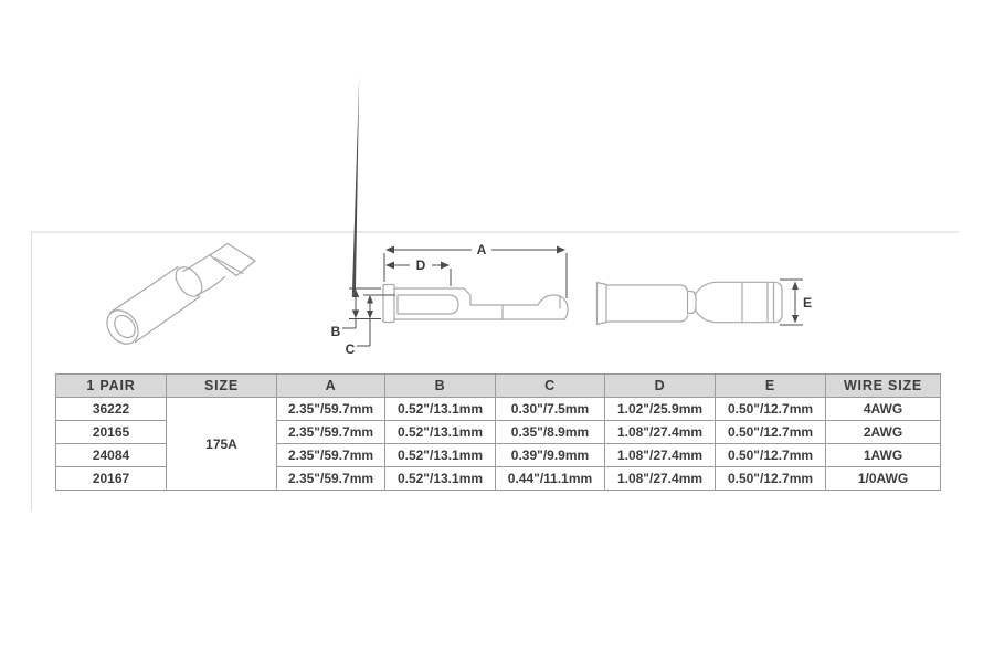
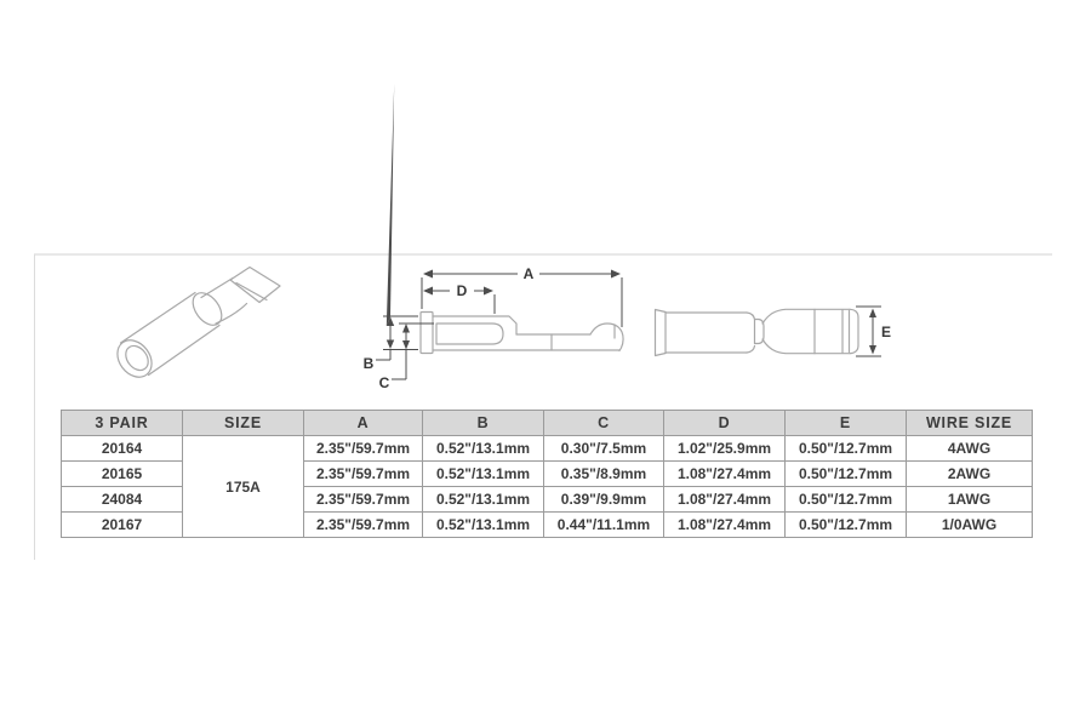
  A
  D
  B
  C
  E
- 1 PAIR	SIZE	A	B	C	D	E	WIRE SIZE
+ 3 PAIR	SIZE	A	B	C	D	E	WIRE SIZE
- 36222	175A	2.35"/59.7mm	0.52"/13.1mm	0.30"/7.5mm	1.02"/25.9mm	0.50"/12.7mm	4AWG
+ 20164	175A	2.35"/59.7mm	0.52"/13.1mm	0.30"/7.5mm	1.02"/25.9mm	0.50"/12.7mm	4AWG
  20165	2.35"/59.7mm	0.52"/13.1mm	0.35"/8.9mm	1.08"/27.4mm	0.50"/12.7mm	2AWG
  24084	2.35"/59.7mm	0.52"/13.1mm	0.39"/9.9mm	1.08"/27.4mm	0.50"/12.7mm	1AWG
  20167	2.35"/59.7mm	0.52"/13.1mm	0.44"/11.1mm	1.08"/27.4mm	0.50"/12.7mm	1/0AWG
